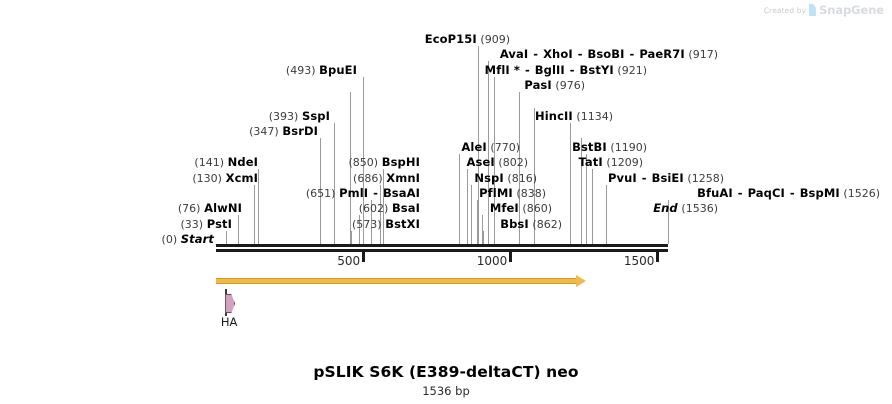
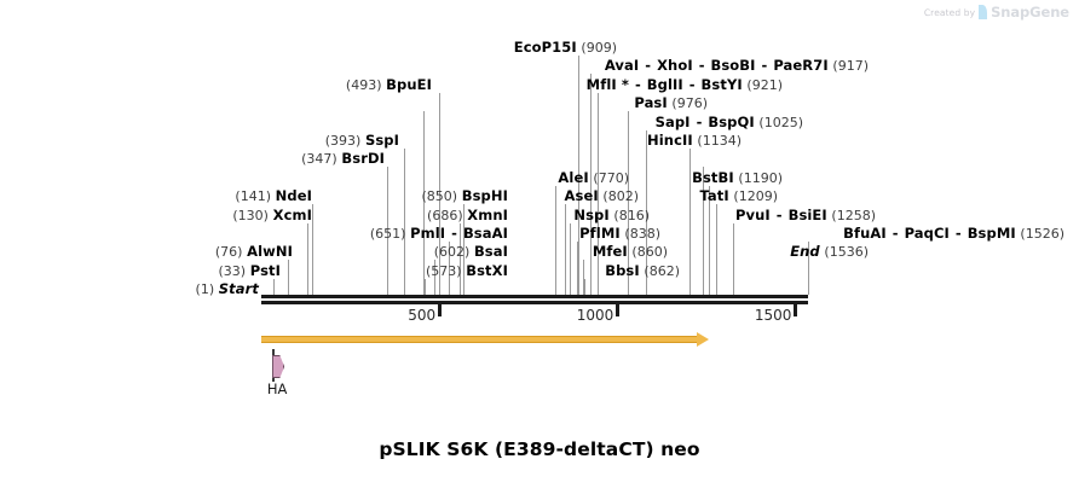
  Created by
  SnapGene
  EcoP15I (909)
  AvaI - XhoI - BsoBI - PaeR7I (917)
  MflI * - BglII - BstYI (921)
  PasI (976)
+ SapI - BspQI (1025)
  HincII (1134)
  BstBI (1190)
  TatI (1209)
  PvuI - BsiEI (1258)
  BfuAI - PaqCI - BspMI (1526)
  End (1536)
  (493) BpuEI
  (393) SspI
  (347) BsrDI
  (141) NdeI
  (130) XcmI
  (76) AlwNI
  (33) PstI
- (0) Start
+ (1) Start
  (850) BspHI
  (686) XmnI
  (651) PmlI - BsaAI
  (602) BsaI
  (573) BstXI
  AleI (770)
  AseI (802)
  NspI (816)
  PflMI (838)
  MfeI (860)
  BbsI (862)
  500
  1000
  1500
  HA
  pSLIK S6K (E389-deltaCT) neo
- 1536 bp
